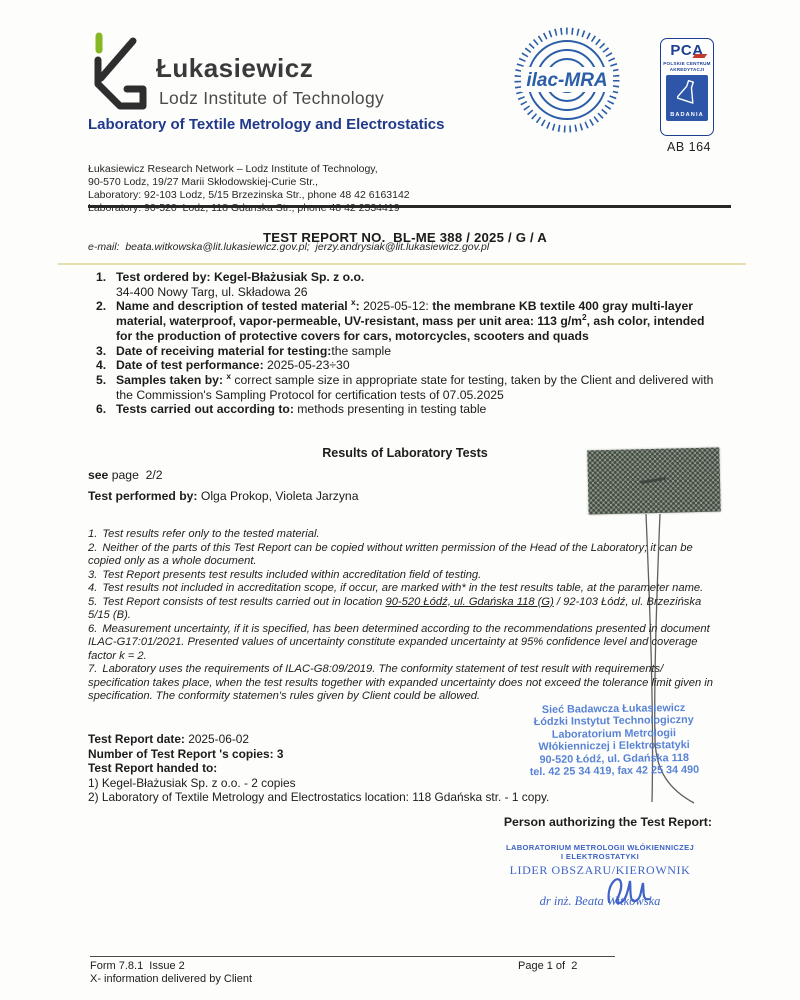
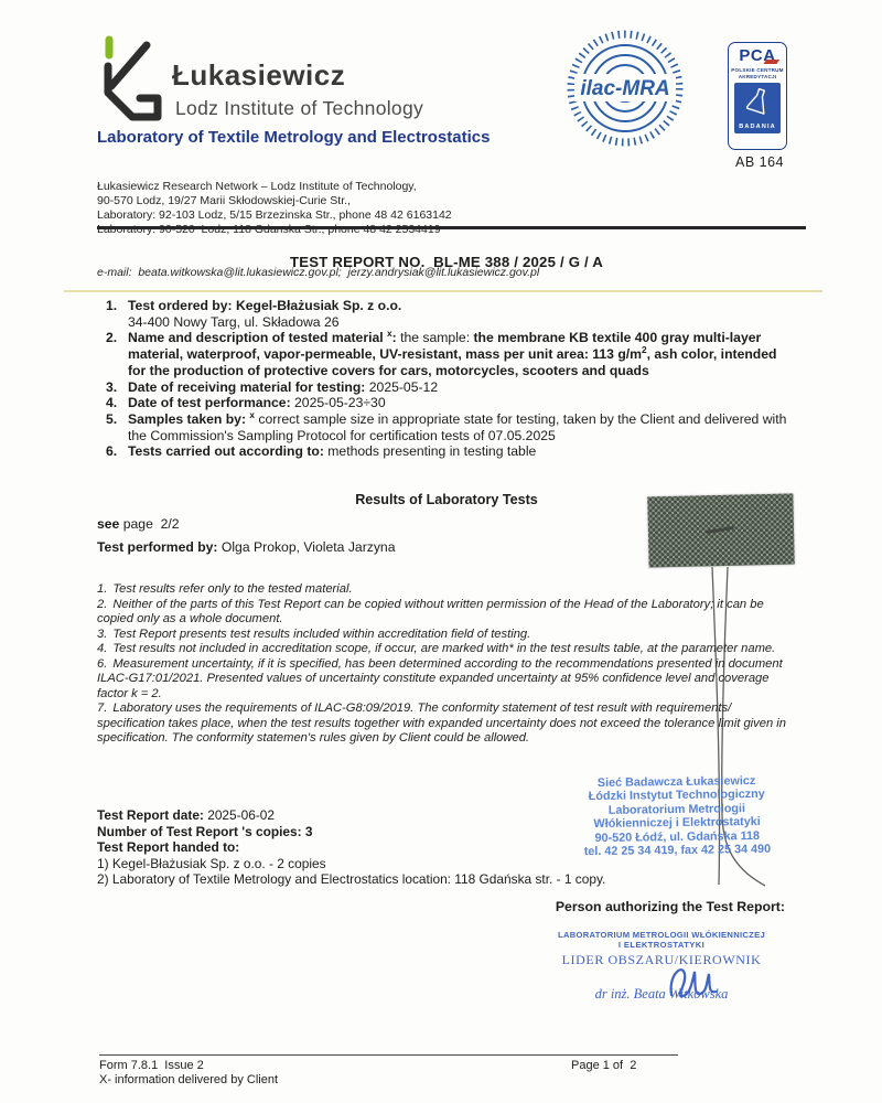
  Łukasiewicz
  Lodz Institute of Technology
  Laboratory of Textile Metrology and Electrostatics
  Łukasiewicz Research Network – Lodz Institute of Technology,
  90-570 Lodz, 19/27 Marii Skłodowskiej-Curie Str.,
  Laboratory: 92-103 Lodz, 5/15 Brzezinska Str., phone 48 42 6163142
  Laboratory: 90-520 Lodz, 118 Gdanska Str., phone 48 42 2534419
  e-mail: beata.witkowska@lit.lukasiewicz.gov.pl; jerzy.andrysiak@lit.lukasiewicz.gov.pl
  ilac-MRA
  PCA
  AB 164
  TEST REPORT NO. BL-ME 388 / 2025 / G / A
  1.
  Test ordered by: Kegel-Błażusiak Sp. z o.o.
  34-400 Nowy Targ, ul. Składowa 26
  2.
- Name and description of tested material x: 2025-05-12: the membrane KB textile 400 gray multi-layer material, waterproof, vapor-permeable, UV-resistant, mass per unit area: 113 g/m2, ash color, intended for the production of protective covers for cars, motorcycles, scooters and quads
+ Name and description of tested material x: the sample: the membrane KB textile 400 gray multi-layer material, waterproof, vapor-permeable, UV-resistant, mass per unit area: 113 g/m2, ash color, intended for the production of protective covers for cars, motorcycles, scooters and quads
  3.
- Date of receiving material for testing:the sample
+ Date of receiving material for testing: 2025-05-12
  4.
  Date of test performance: 2025-05-23÷30
  5.
  Samples taken by: x correct sample size in appropriate state for testing, taken by the Client and delivered with the Commission's Sampling Protocol for certification tests of 07.05.2025
  6.
  Tests carried out according to: methods presenting in testing table
  Results of Laboratory Tests
  see page 2/2
  Test performed by: Olga Prokop, Violeta Jarzyna
  1. Test results refer only to the tested material.
  2. Neither of the parts of this Test Report can be copied without written permission of the Head of the Laboratory; it can be copied only as a whole document.
  3. Test Report presents test results included within accreditation field of testing.
  4. Test results not included in accreditation scope, if occur, are marked with* in the test results table, at the parameter name.
- 5. Test Report consists of test results carried out in location 90-520 Łódź, ul. Gdańska 118 (G) / 92-103 Łódź, ul. Brzezińska 5/15 (B).
  6. Measurement uncertainty, if it is specified, has been determined according to the recommendations presented in document ILAC-G17:01/2021. Presented values of uncertainty constitute expanded uncertainty at 95% confidence level and coverage factor k = 2.
  7. Laboratory uses the requirements of ILAC-G8:09/2019. The conformity statement of test result with requirements/ specification takes place, when the test results together with expanded uncertainty does not exceed the tolerance limit given in specification. The conformity statemen's rules given by Client could be allowed.
  Sieć Badawcza Łukasiewicz
  Łódzki Instytut Technologiczny
  Laboratorium Metrologii
  Włókienniczej i Elektrostatyki
  90-520 Łódź, ul. Gdańska 118
  tel. 42 25 34 419, fax 42 25 34 490
  Test Report date: 2025-06-02
  Number of Test Report 's copies: 3
  Test Report handed to:
  1) Kegel-Błażusiak Sp. z o.o. - 2 copies
  2) Laboratory of Textile Metrology and Electrostatics location: 118 Gdańska str. - 1 copy.
  Person authorizing the Test Report:
  LABORATORIUM METROLOGII WŁÓKIENNICZEJ
  I ELEKTROSTATYKI
  LIDER OBSZARU/KIEROWNIK
  dr inż. Beata Wikwska
  Form 7.8.1 Issue 2
  X- information delivered by Client
  Page 1 of 2
